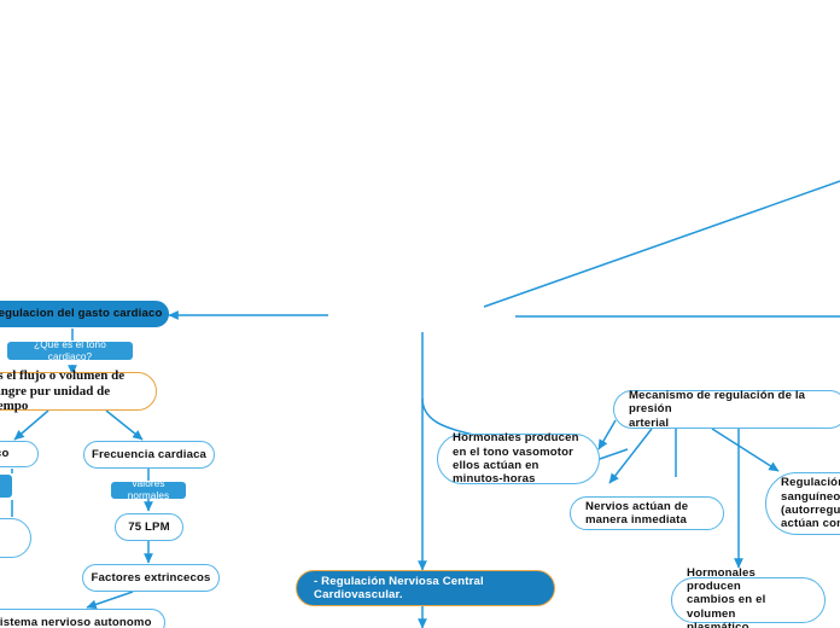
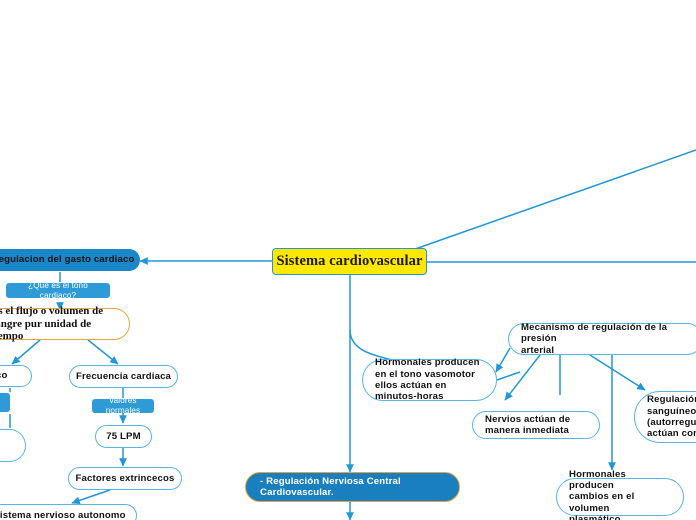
+ Sistema cardiovascular
  egulacion del gasto cardiaco
  ¿Que es el tono cardiaco?
  s el flujo o volumen de
  ngre pur unidad de empo
  Frecuencia cardiaca
  valores normales
  75 LPM
  Factores extrincecos
  istema nervioso autonomo
  Hormonales producen
  en el tono vasomotor
  ellos actúan en
  minutos-horas
  - Regulación Nerviosa Central
  Cardiovascular.
  Mecanismo de regulación de la presión
  arterial
  Nervios actúan de
  manera inmediata
  Regulació
  sanguíneo
  (autorregu
  actúan co
  Hormonales producen
  cambios en el volumen
  plasmático
